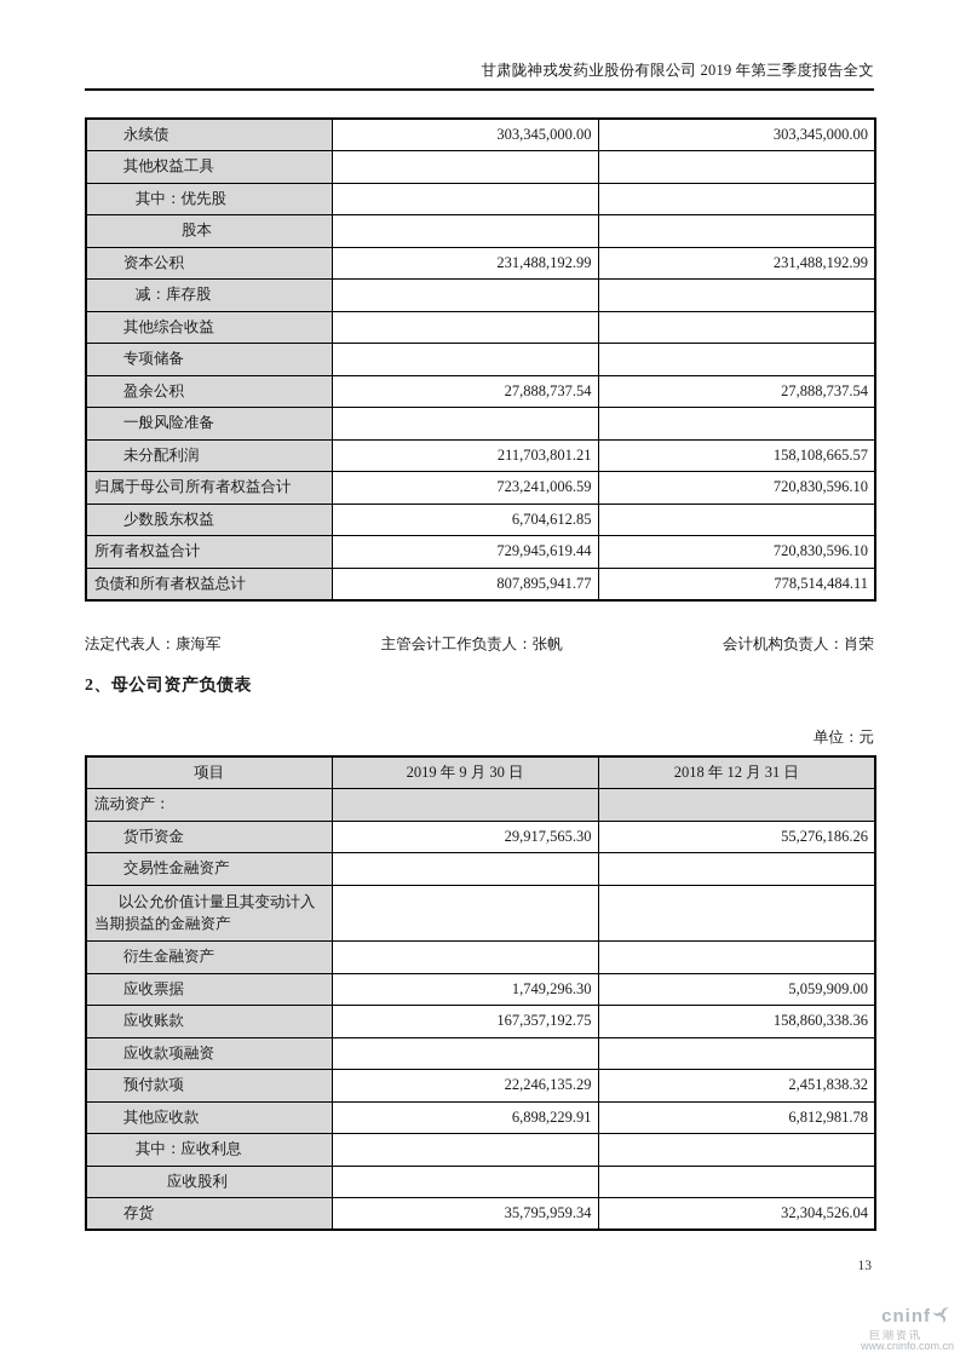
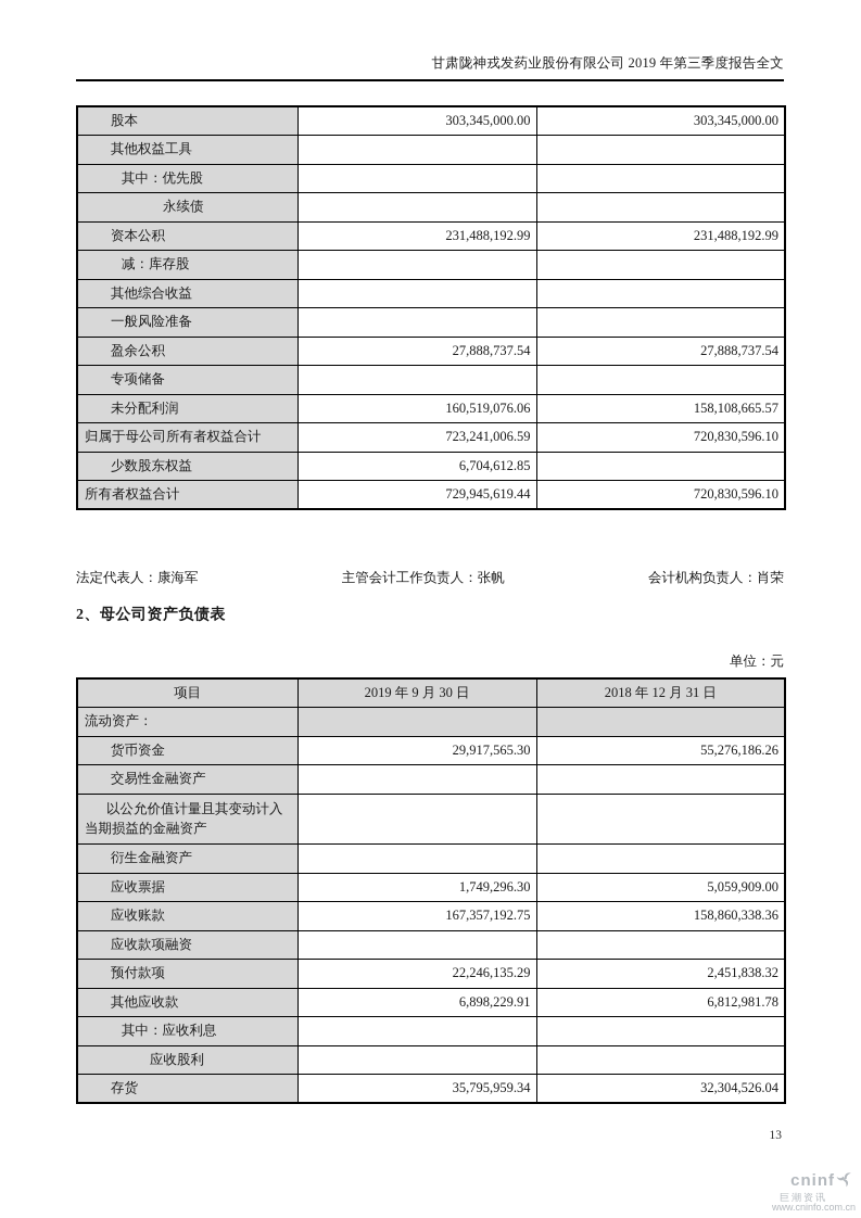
  甘肃陇神戎发药业股份有限公司 2019 年第三季度报告全文
- 永续债	303,345,000.00	303,345,000.00
+ 股本	303,345,000.00	303,345,000.00
  其他权益工具
  其中：优先股
- 股本
+ 永续债
  资本公积	231,488,192.99	231,488,192.99
  减：库存股
  其他综合收益
- 专项储备
+ 一般风险准备
  盈余公积	27,888,737.54	27,888,737.54
- 一般风险准备
+ 专项储备
- 未分配利润	211,703,801.21	158,108,665.57
+ 未分配利润	160,519,076.06	158,108,665.57
  归属于母公司所有者权益合计	723,241,006.59	720,830,596.10
  少数股东权益	6,704,612.85
  所有者权益合计	729,945,619.44	720,830,596.10
- 负债和所有者权益总计	807,895,941.77	778,514,484.11
  法定代表人：康海军
  主管会计工作负责人：张帆
  会计机构负责人：肖荣
  2、母公司资产负债表
  单位：元
  项目	2019 年 9 月 30 日	2018 年 12 月 31 日
  流动资产：
  货币资金	29,917,565.30	55,276,186.26
  交易性金融资产
  以公允价值计量且其变动计入当期损益的金融资产
  衍生金融资产
  应收票据	1,749,296.30	5,059,909.00
  应收账款	167,357,192.75	158,860,338.36
  应收款项融资
  预付款项	22,246,135.29	2,451,838.32
  其他应收款	6,898,229.91	6,812,981.78
  其中：应收利息
  应收股利
  存货	35,795,959.34	32,304,526.04
  13
  cninf
  巨潮资讯
  www.cninfo.com.cn
